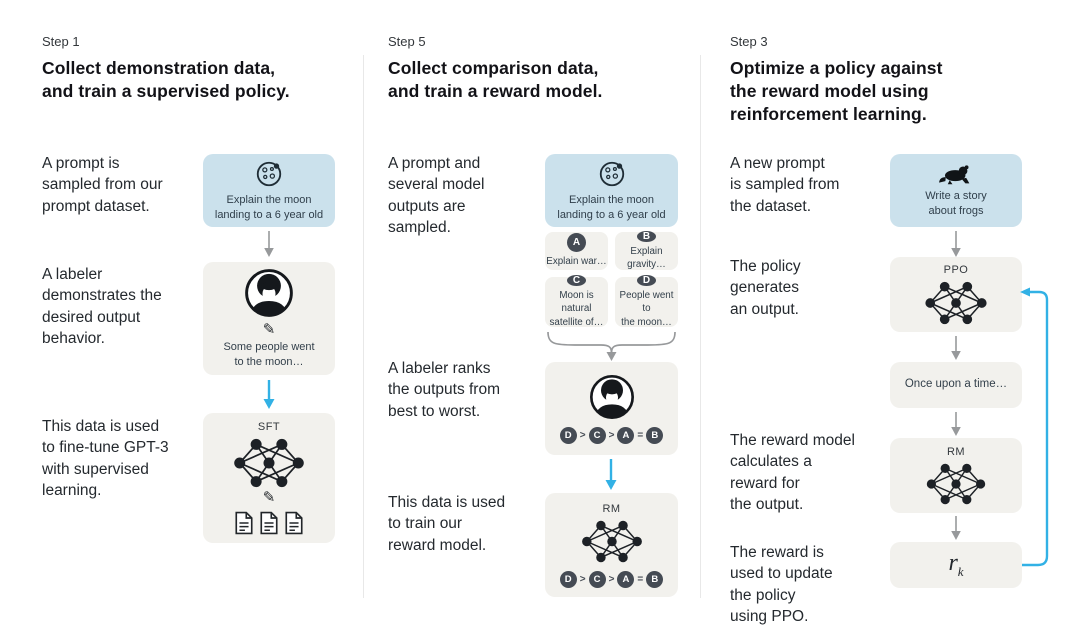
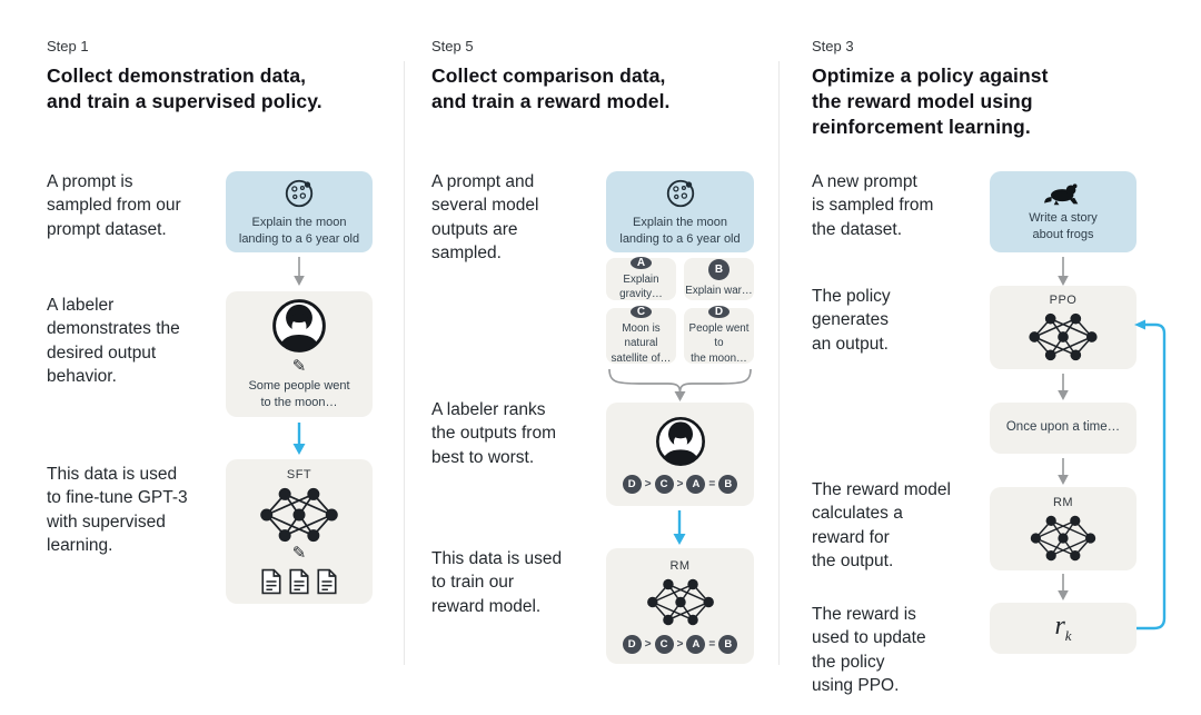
  Step 1
  Collect demonstration data,
  and train a supervised policy.
  A prompt is
  sampled from our
  prompt dataset.
  A labeler
  demonstrates the
  desired output
  behavior.
  This data is used
  to fine-tune GPT-3
  with supervised
  learning.
  Explain the moon
  landing to a 6 year old
  ✎
  Some people went
  to the moon…
  SFT
  ✎
  Step 5
  Collect comparison data,
  and train a reward model.
  A prompt and
  several model
  outputs are
  sampled.
  A labeler ranks
  the outputs from
  best to worst.
  This data is used
  to train our
  reward model.
  Explain the moon
  landing to a 6 year old
  A
- Explain war…
+ Explain gravity…
  B
- Explain gravity…
+ Explain war…
  C
  Moon is natural
  satellite of…
  D
  People went to
  the moon…
  D
  >
  C
  >
  A
  =
  B
  RM
  D
  >
  C
  >
  A
  =
  B
  Step 3
  Optimize a policy against
  the reward model using
  reinforcement learning.
  A new prompt
  is sampled from
  the dataset.
  The policy
  generates
  an output.
  The reward model
  calculates a
  reward for
  the output.
  The reward is
  used to update
  the policy
  using PPO.
  Write a story
  about frogs
  PPO
  Once upon a time…
  RM
  rk
